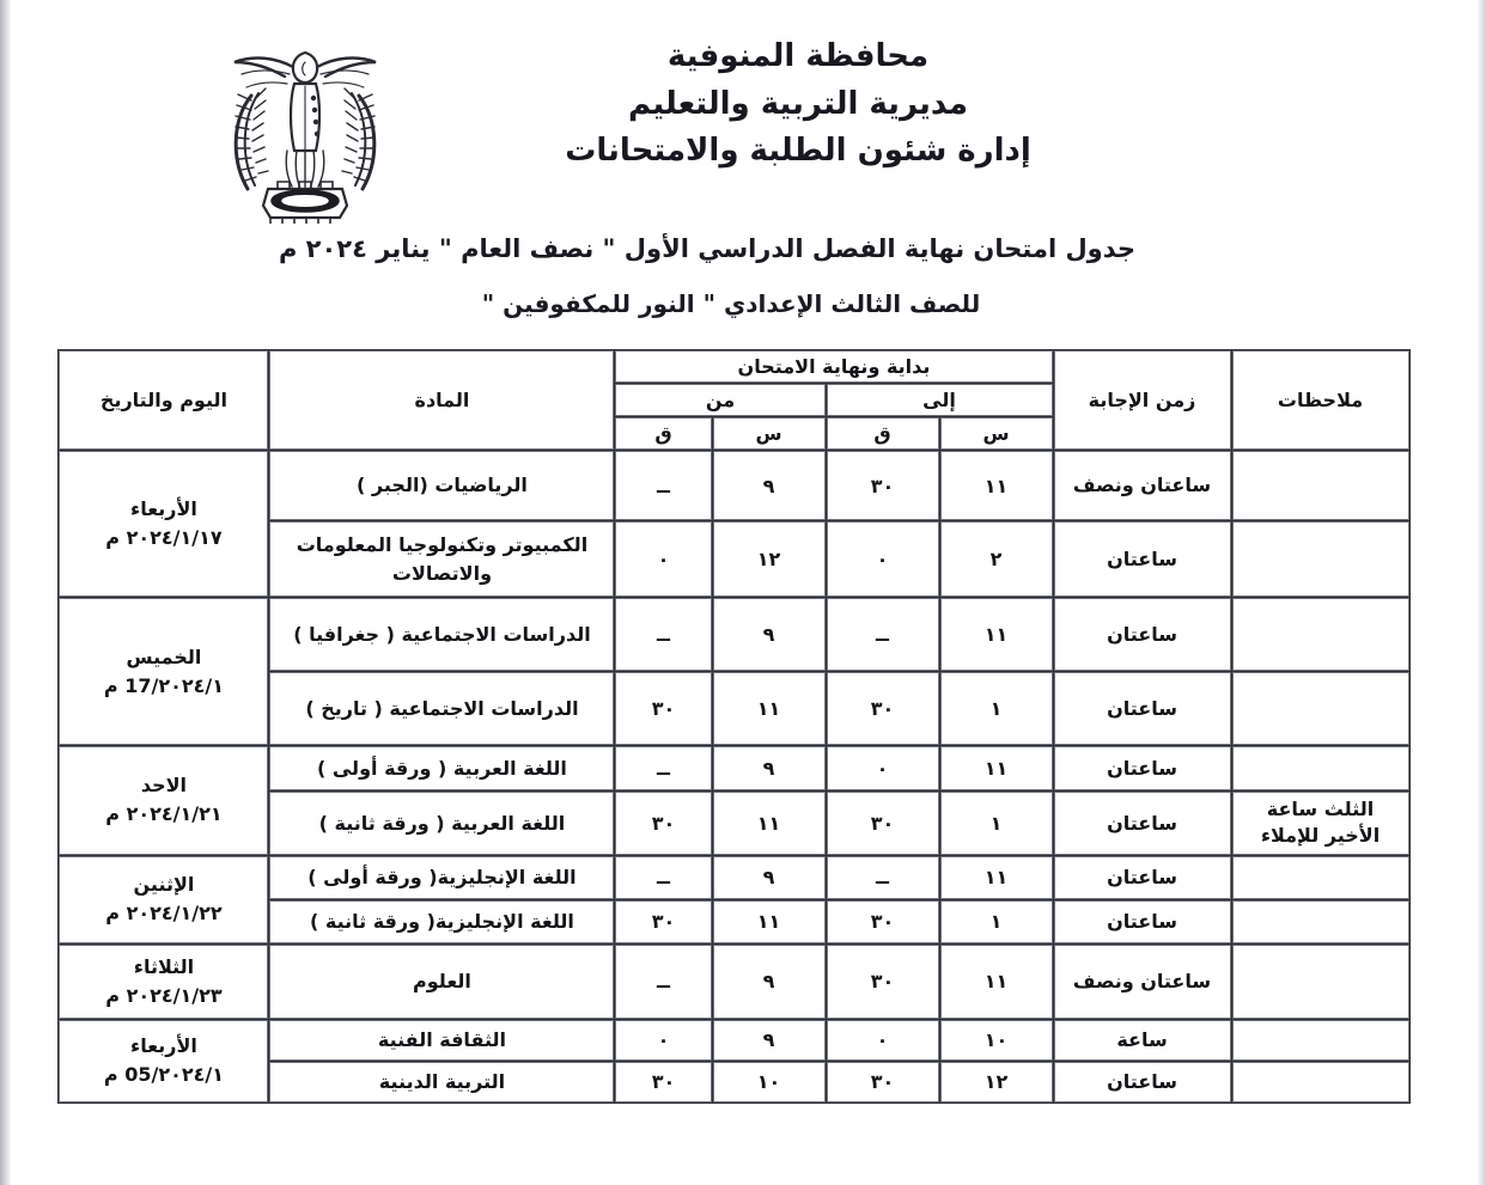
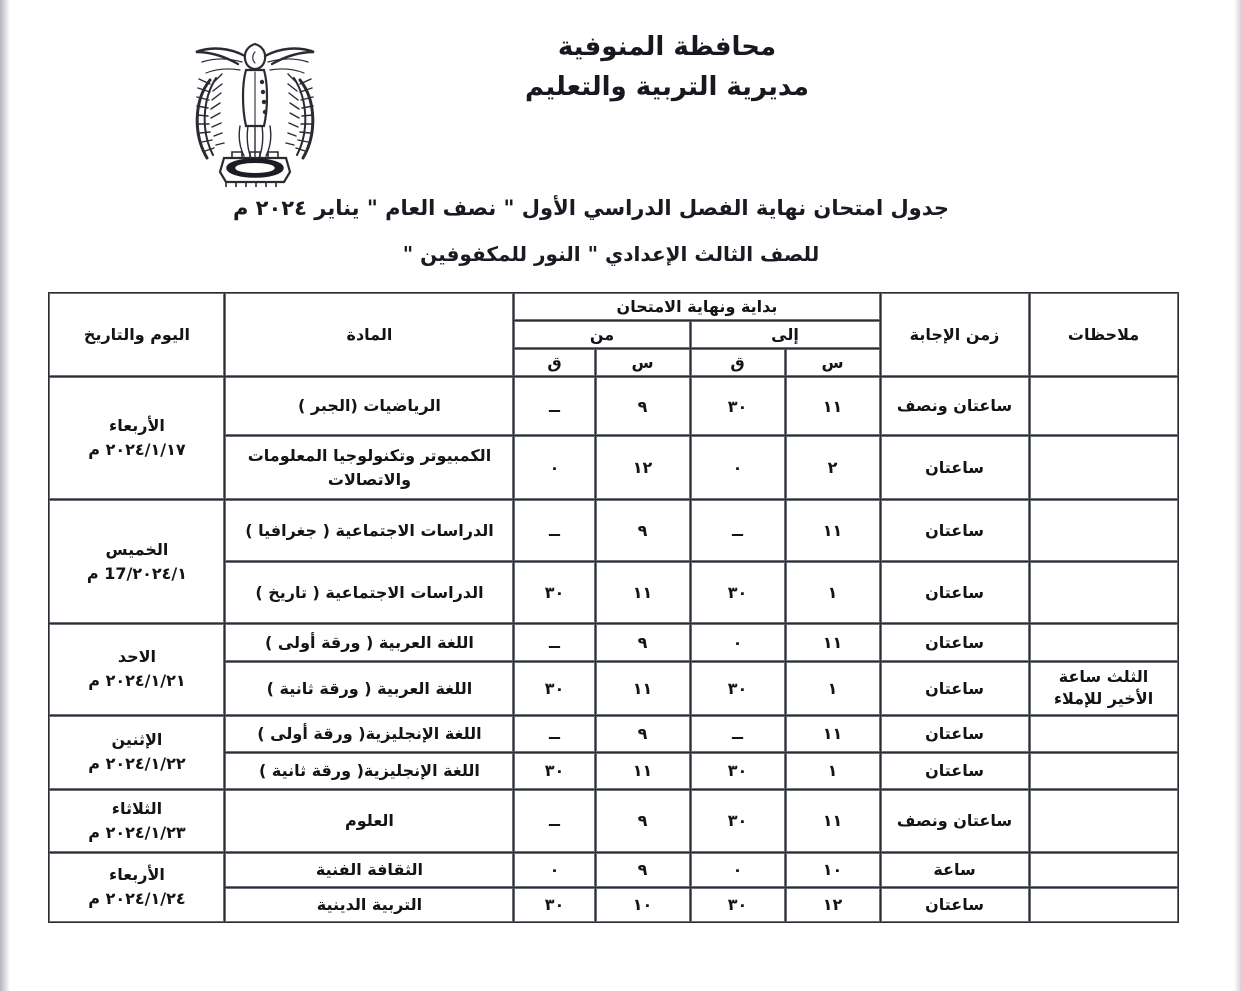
  محافظة المنوفية
  مديرية التربية والتعليم
- إدارة شئون الطلبة والامتحانات
  جدول امتحان نهاية الفصل الدراسي الأول " نصف العام " يناير ٢٠٢٤ م
  للصف الثالث الإعدادي " النور للمكفوفين "
  ملاحظات	زمن الإجابة	بداية ونهاية الامتحان	المادة	اليوم والتاريخ
  إلى	من
  س	ق	س	ق
  	ساعتان ونصف	١١	٣٠	٩	ــ	الرياضيات (الجبر )	الأربعاء٢٠٢٤/١/١٧ م
  	ساعتان	٢	٠	١٢	٠	الكمبيوتر وتكنولوجيا المعلومات والاتصالات
  	ساعتان	١١	ــ	٩	ــ	الدراسات الاجتماعية ( جغرافيا )	الخميس٢٠٢٤/١/17 م
  	ساعتان	١	٣٠	١١	٣٠	الدراسات الاجتماعية ( تاريخ )
  	ساعتان	١١	٠	٩	ــ	اللغة العربية ( ورقة أولى )	الاحد٢٠٢٤/١/٢١ م
  الثلث ساعة الأخير للإملاء	ساعتان	١	٣٠	١١	٣٠	اللغة العربية ( ورقة ثانية )
  	ساعتان	١١	ــ	٩	ــ	اللغة الإنجليزية( ورقة أولى )	الإثنين٢٠٢٤/١/٢٢ م
  	ساعتان	١	٣٠	١١	٣٠	اللغة الإنجليزية( ورقة ثانية )
  	ساعتان ونصف	١١	٣٠	٩	ــ	العلوم	الثلاثاء٢٠٢٤/١/٢٣ م
- 	ساعة	١٠	٠	٩	٠	الثقافة الفنية	الأربعاء٢٠٢٤/١/05 م
+ 	ساعة	١٠	٠	٩	٠	الثقافة الفنية	الأربعاء٢٠٢٤/١/٢٤ م
  	ساعتان	١٢	٣٠	١٠	٣٠	التربية الدينية
